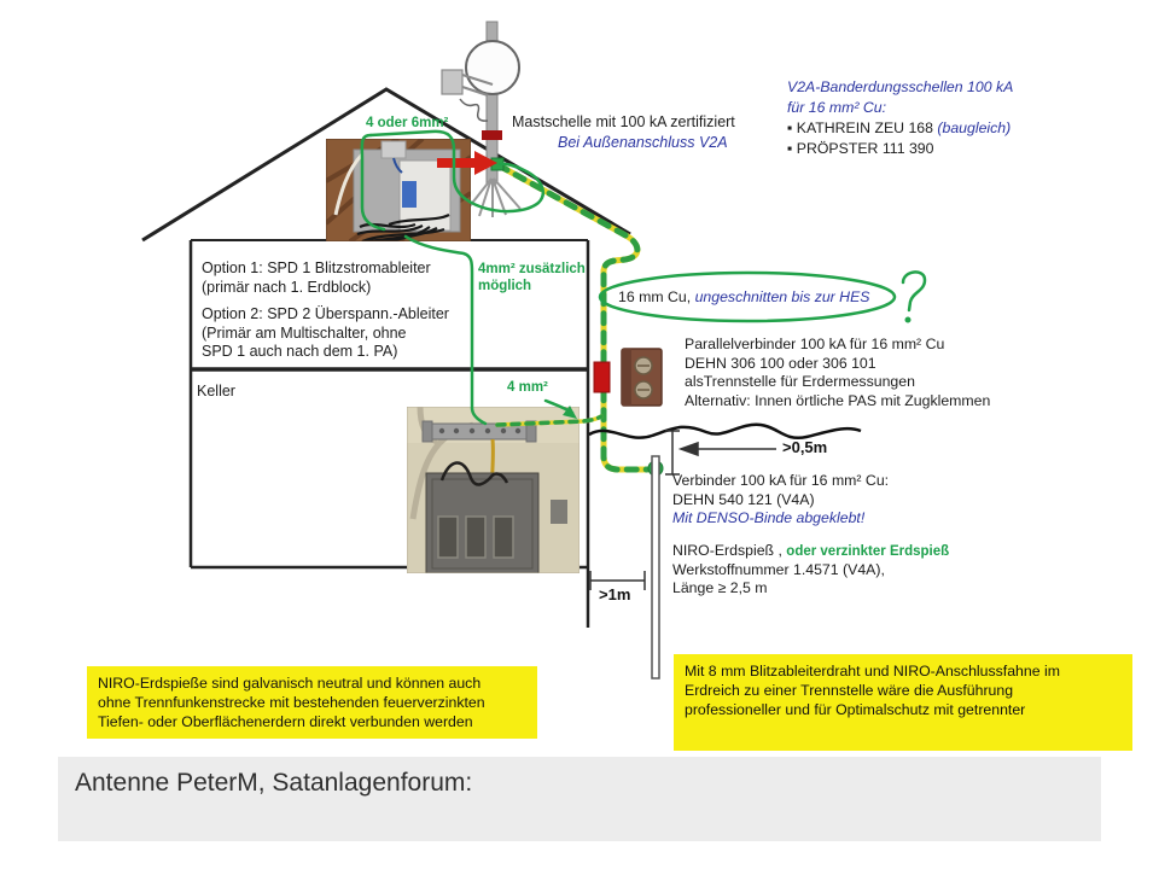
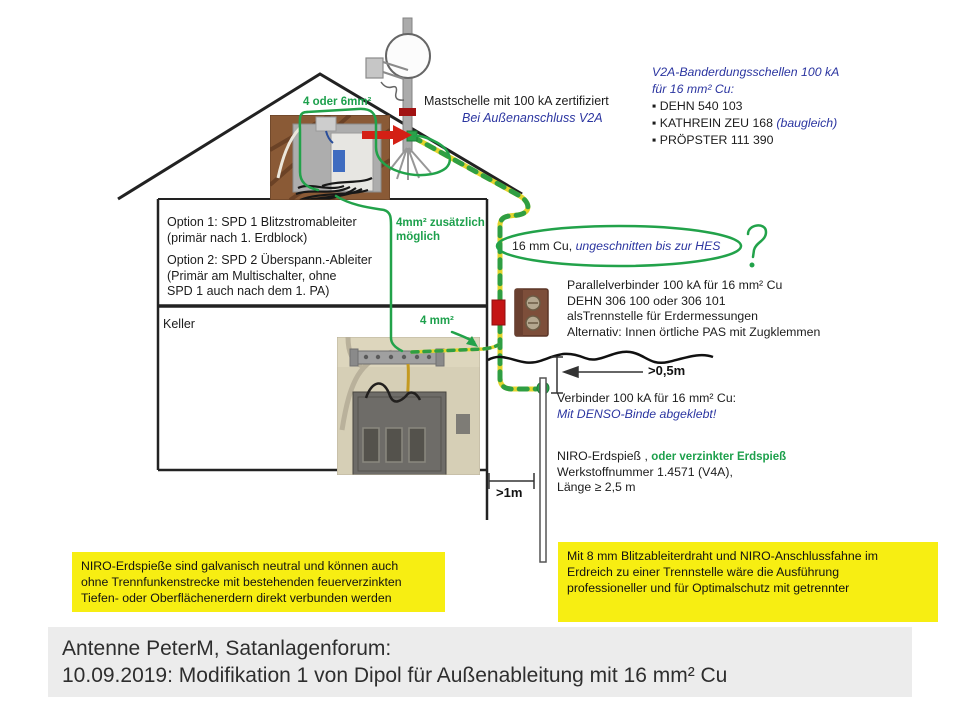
  V2A-Banderdungsschellen 100 kA
  für 16 mm² Cu:
+ ▪ DEHN 540 103
  ▪ KATHREIN ZEU 168 (baugleich)
  ▪ PRÖPSTER 111 390
  Mastschelle mit 100 kA zertifiziert
  Bei Außenanschluss V2A
  4 oder 6mm²
  Option 1: SPD 1 Blitzstromableiter
  (primär nach 1. Erdblock)
  Option 2: SPD 2 Überspann.-Ableiter
  (Primär am Multischalter, ohne
  SPD 1 auch nach dem 1. PA)
  4mm² zusätzlich
  möglich
  16 mm Cu, ungeschnitten bis zur HES
  Parallelverbinder 100 kA für 16 mm² Cu
  DEHN 306 100 oder 306 101
  alsTrennstelle für Erdermessungen
  Alternativ: Innen örtliche PAS mit Zugklemmen
  >0,5m
  Verbinder 100 kA für 16 mm² Cu:
- DEHN 540 121 (V4A)
  Mit DENSO-Binde abgeklebt!
  NIRO-Erdspieß , oder verzinkter Erdspieß
  Werkstoffnummer 1.4571 (V4A),
  Länge ≥ 2,5 m
  Keller
  4 mm²
  >1m
  NIRO-Erdspieße sind galvanisch neutral und können auch
  ohne Trennfunkenstrecke mit bestehenden feuerverzinkten
  Tiefen- oder Oberflächenerdern direkt verbunden werden
  Mit 8 mm Blitzableiterdraht und NIRO-Anschlussfahne im
  Erdreich zu einer Trennstelle wäre die Ausführung
  professioneller und für Optimalschutz mit getrennter
  Antenne PeterM, Satanlagenforum:
+ 10.09.2019: Modifikation 1 von Dipol für Außenableitung mit 16 mm² Cu
